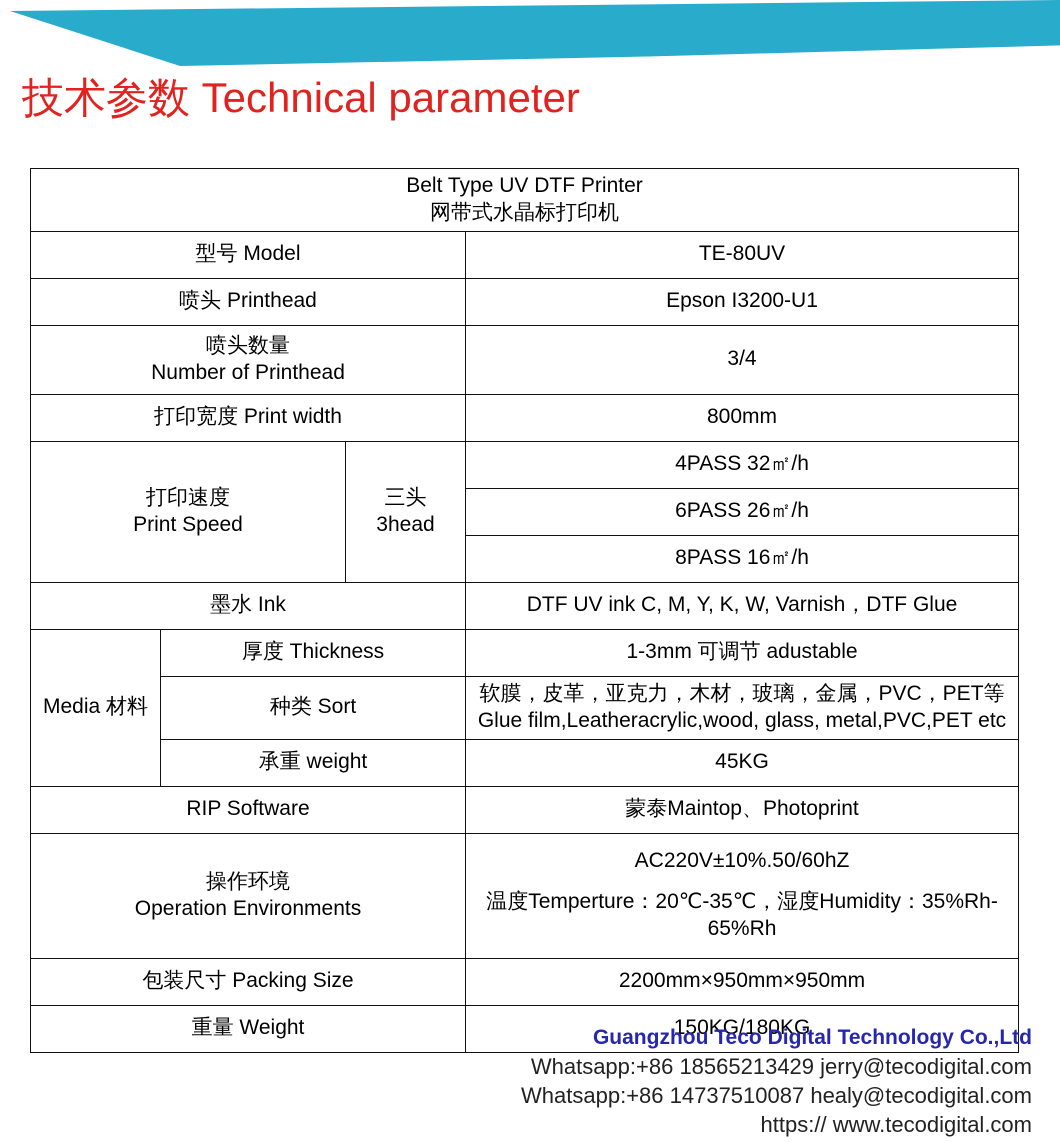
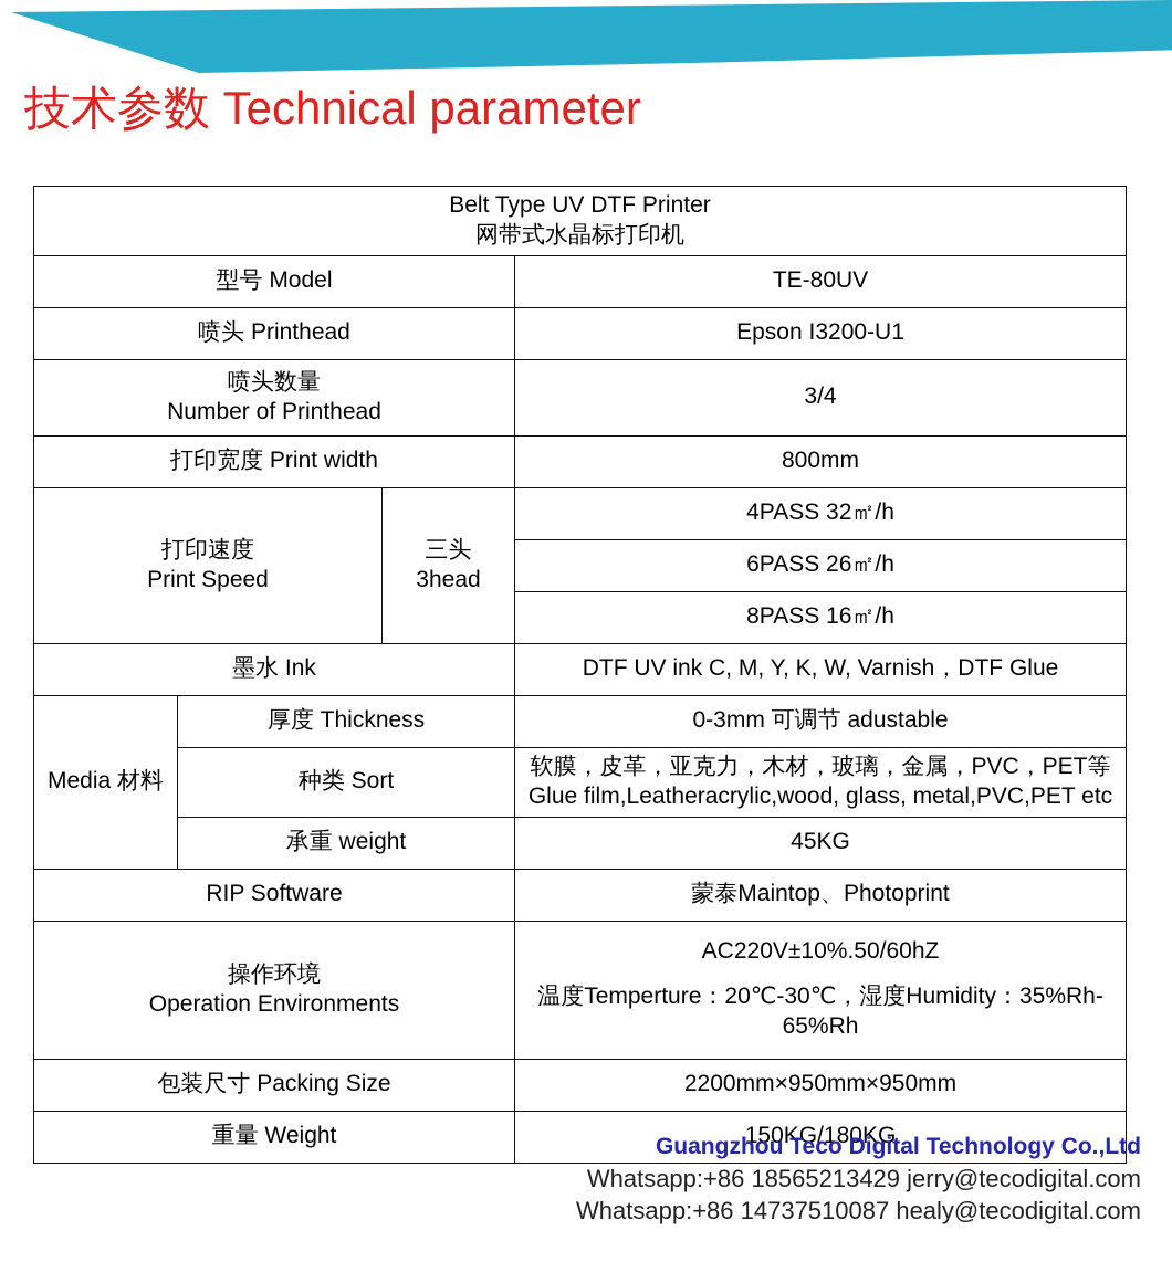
  技术参数 Technical parameter
  Belt Type UV DTF Printer 网带式水晶标打印机
  型号 Model	TE-80UV
  喷头 Printhead	Epson I3200-U1
  喷头数量 Number of Printhead	3/4
  打印宽度 Print width	800mm
  打印速度 Print Speed	三头 3head	4PASS 32㎡/h
  6PASS 26㎡/h
  8PASS 16㎡/h
  墨水 Ink	DTF UV ink C, M, Y, K, W, Varnish，DTF Glue
- Media 材料	厚度 Thickness	1-3mm 可调节 adustable
+ Media 材料	厚度 Thickness	0-3mm 可调节 adustable
  种类 Sort	软膜，皮革，亚克力，木材，玻璃，金属，PVC，PET等 Glue film,Leatheracrylic,wood, glass, metal,PVC,PET etc
  承重 weight	45KG
  RIP Software	蒙泰Maintop、Photoprint
- 操作环境 Operation Environments	AC220V±10%.50/60hZ 温度Temperture：20℃-35℃，湿度Humidity：35%Rh-65%Rh
+ 操作环境 Operation Environments	AC220V±10%.50/60hZ 温度Temperture：20℃-30℃，湿度Humidity：35%Rh-65%Rh
  包装尺寸 Packing Size	2200mm×950mm×950mm
  重量 Weight	150KG/180KG
  Guangzhou Teco Digital Technology Co.,Ltd
  Whatsapp:+86 18565213429 jerry@tecodigital.com
  Whatsapp:+86 14737510087 healy@tecodigital.com
- https:// www.tecodigital.com
